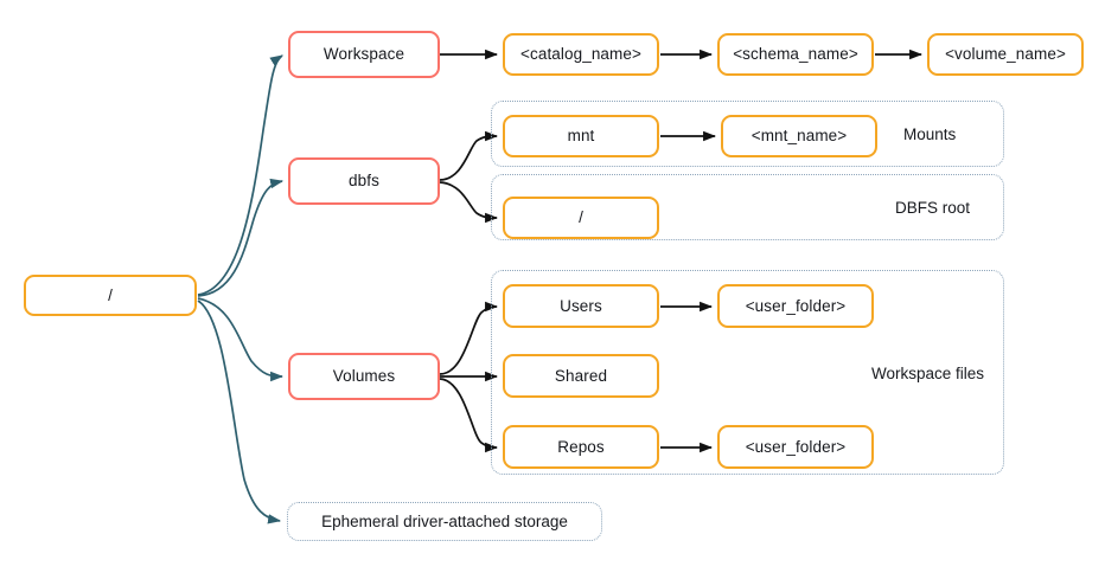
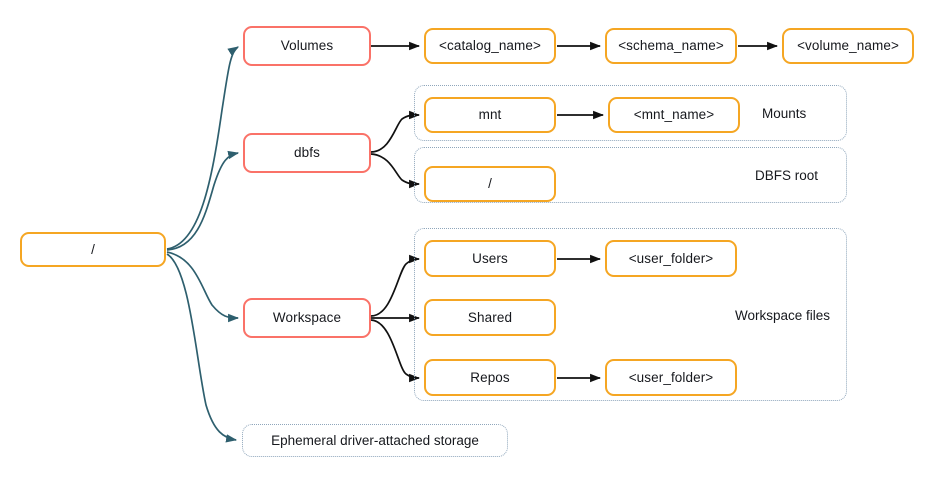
  Mounts
  DBFS root
  Workspace files
  /
- Workspace
+ Volumes
  dbfs
- Volumes
+ Workspace
  <catalog_name>
  <schema_name>
  <volume_name>
  mnt
  <mnt_name>
  /
  Users
  <user_folder>
  Shared
  Repos
  <user_folder>
  Ephemeral driver-attached storage
